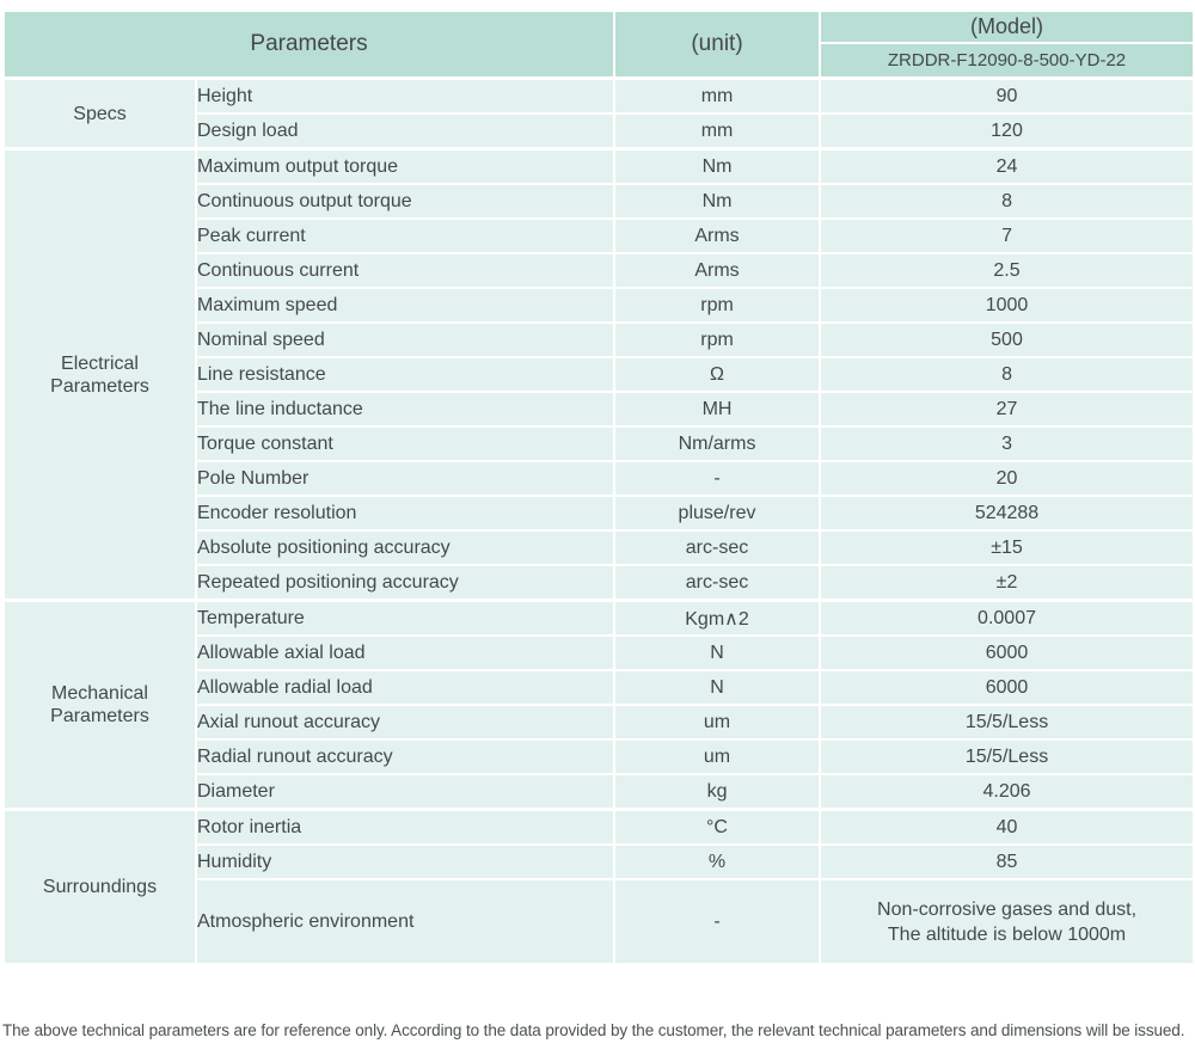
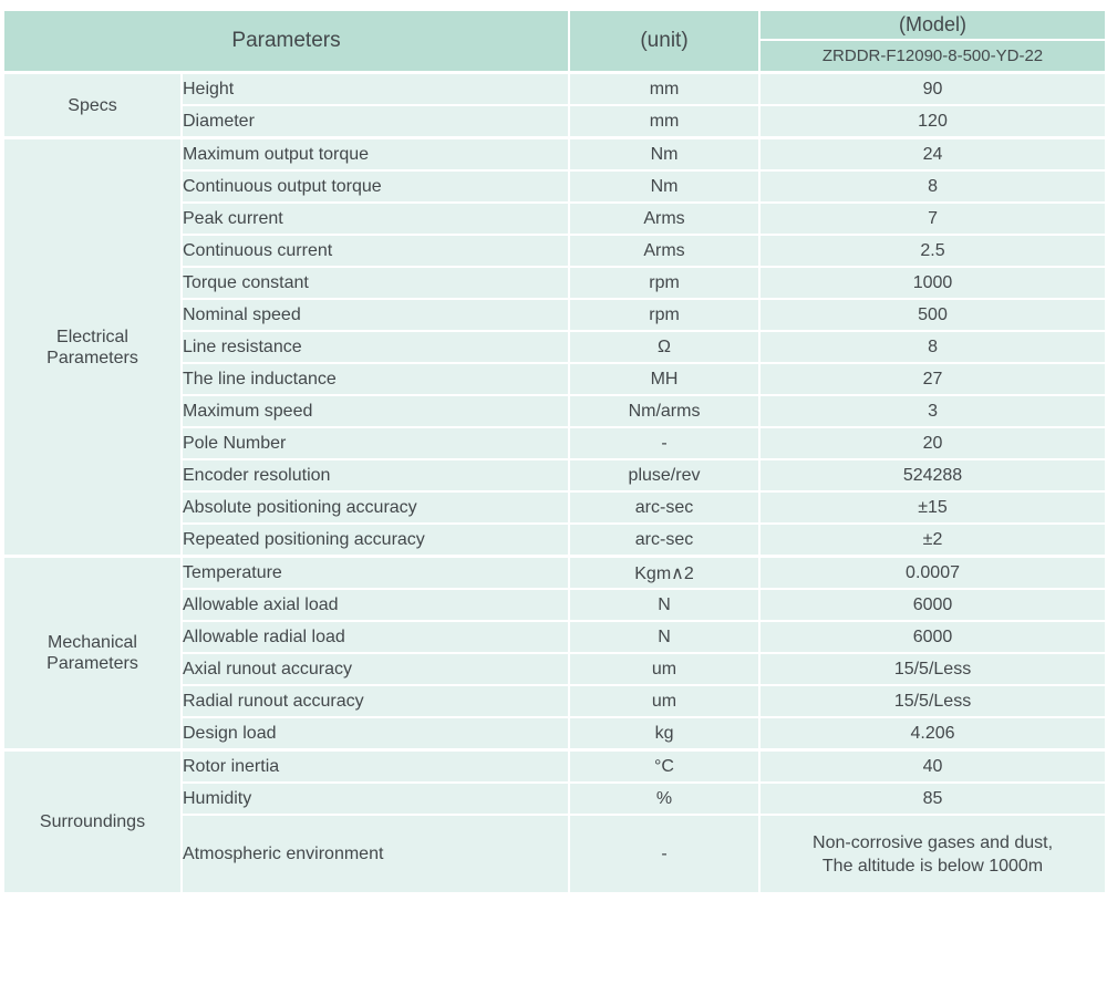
  Parameters	(unit)	(Model)
  ZRDDR-F12090-8-500-YD-22
  Specs	Height	mm	90
- Design load	mm	120
+ Diameter	mm	120
  Electrical Parameters	Maximum output torque	Nm	24
  Continuous output torque	Nm	8
  Peak current	Arms	7
  Continuous current	Arms	2.5
- Maximum speed	rpm	1000
+ Torque constant	rpm	1000
  Nominal speed	rpm	500
  Line resistance	Ω	8
  The line inductance	MH	27
- Torque constant	Nm/arms	3
+ Maximum speed	Nm/arms	3
  Pole Number	-	20
  Encoder resolution	pluse/rev	524288
  Absolute positioning accuracy	arc-sec	±15
  Repeated positioning accuracy	arc-sec	±2
  Mechanical Parameters	Temperature	Kgm∧2	0.0007
  Allowable axial load	N	6000
  Allowable radial load	N	6000
  Axial runout accuracy	um	15/5/Less
  Radial runout accuracy	um	15/5/Less
- Diameter	kg	4.206
+ Design load	kg	4.206
  Surroundings	Rotor inertia	°C	40
  Humidity	%	85
  Atmospheric environment	-	Non-corrosive gases and dust, The altitude is below 1000m
- The above technical parameters are for reference only. According to the data provided by the customer, the relevant technical parameters and dimensions will be issued.
